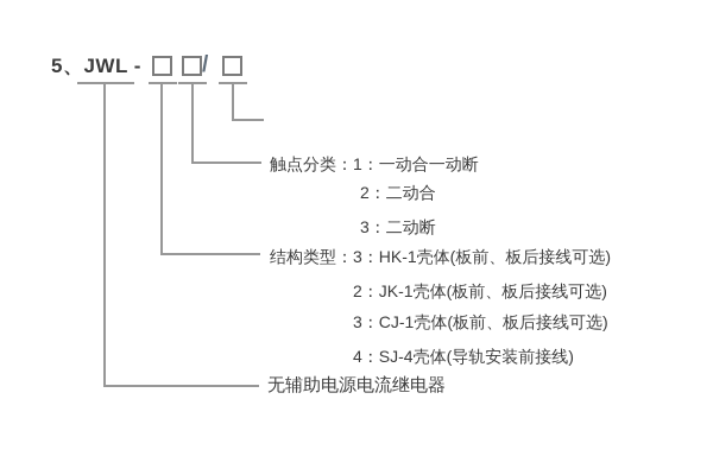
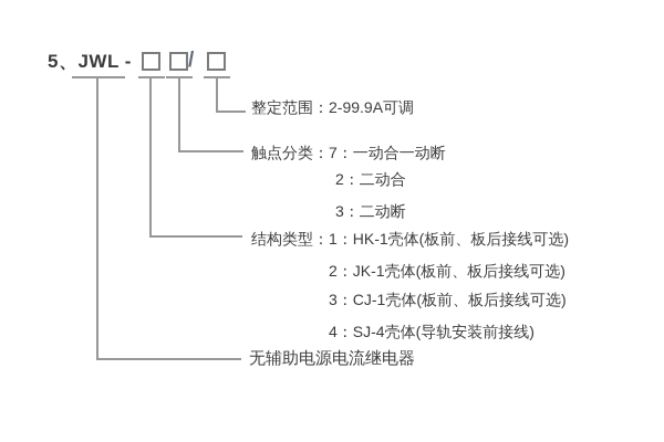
  5、JWL -
  /
+ 整定范围：2-99.9A可调
- 触点分类：1：一动合一动断
+ 触点分类：7：一动合一动断
  2：二动合
  3：二动断
- 结构类型：3：HK-1壳体(板前、板后接线可选)
+ 结构类型：1：HK-1壳体(板前、板后接线可选)
  2：JK-1壳体(板前、板后接线可选)
  3：CJ-1壳体(板前、板后接线可选)
  4：SJ-4壳体(导轨安装前接线)
  无辅助电源电流继电器
